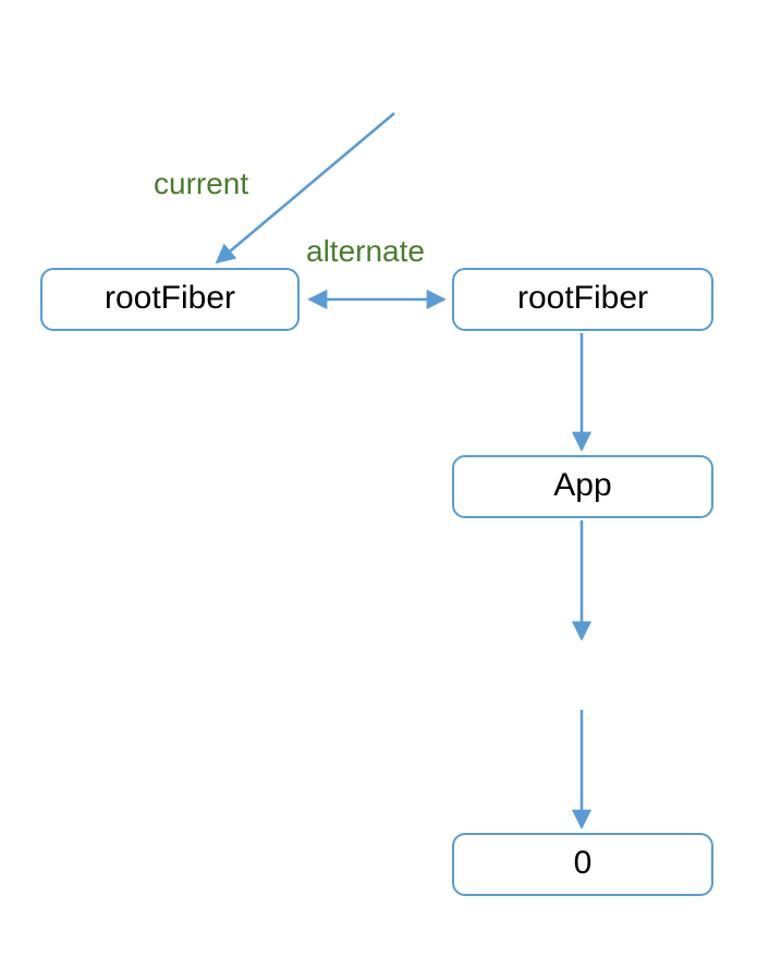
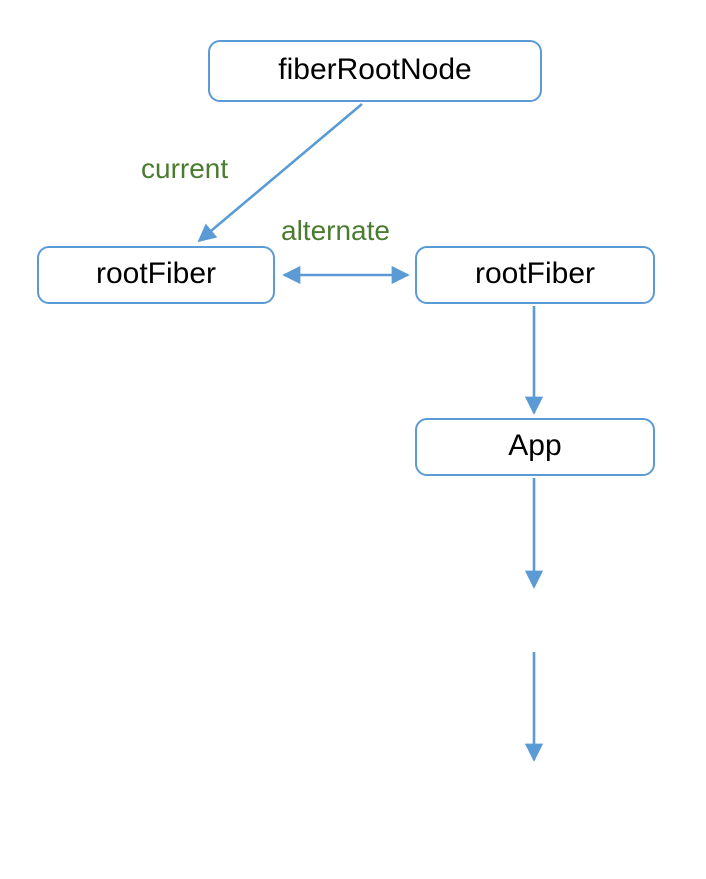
+ fiberRootNode
  rootFiber
  rootFiber
  App
- 0
  current
  alternate
